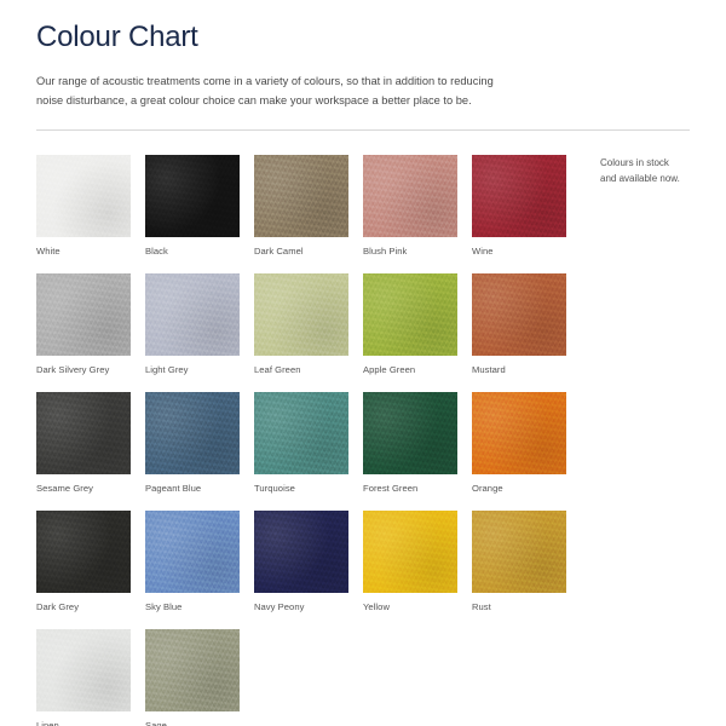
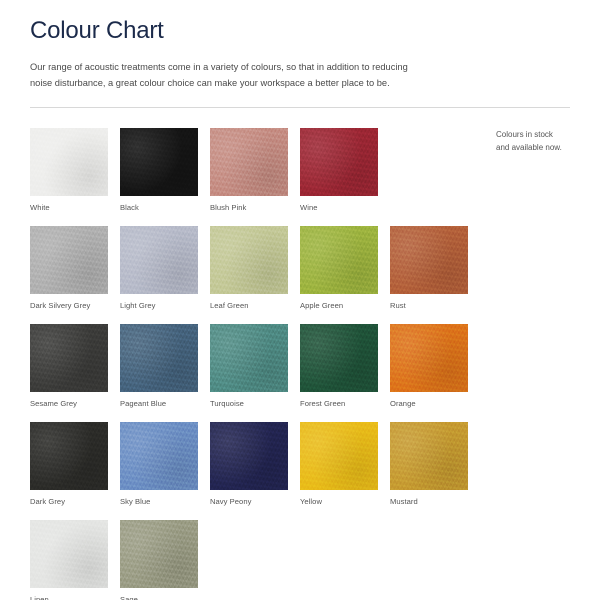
  Colour Chart
  Our range of acoustic treatments come in a variety of colours, so that in addition to reducing
  noise disturbance, a great colour choice can make your workspace a better place to be.
  White
  Black
- Dark Camel
  Blush Pink
  Wine
  Dark Silvery Grey
  Light Grey
  Leaf Green
  Apple Green
- Mustard
+ Rust
  Sesame Grey
  Pageant Blue
  Turquoise
  Forest Green
  Orange
  Dark Grey
  Sky Blue
  Navy Peony
  Yellow
- Rust
+ Mustard
  Colours in stock
  and available now.
